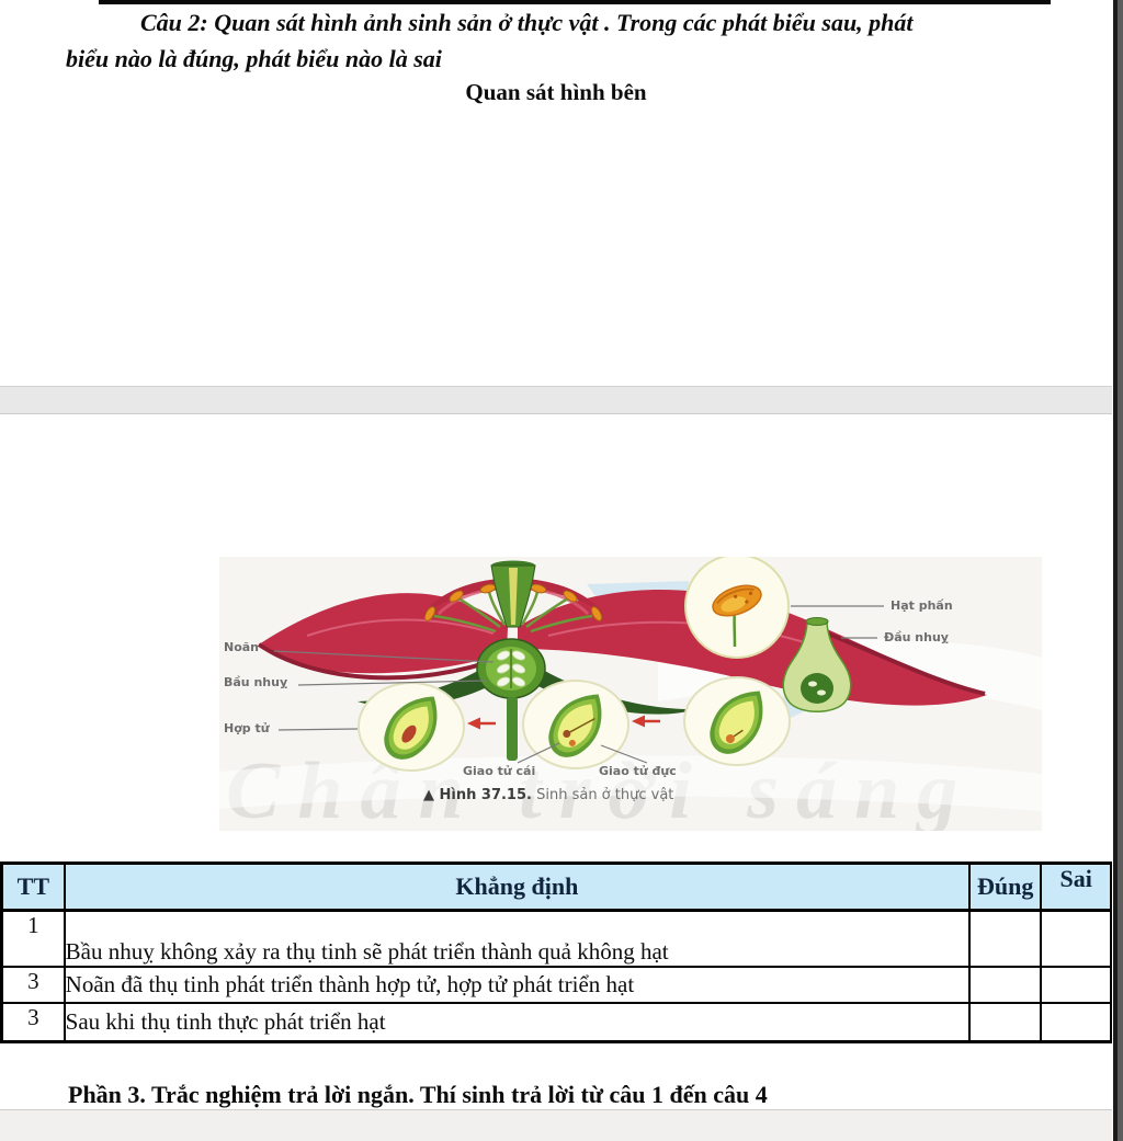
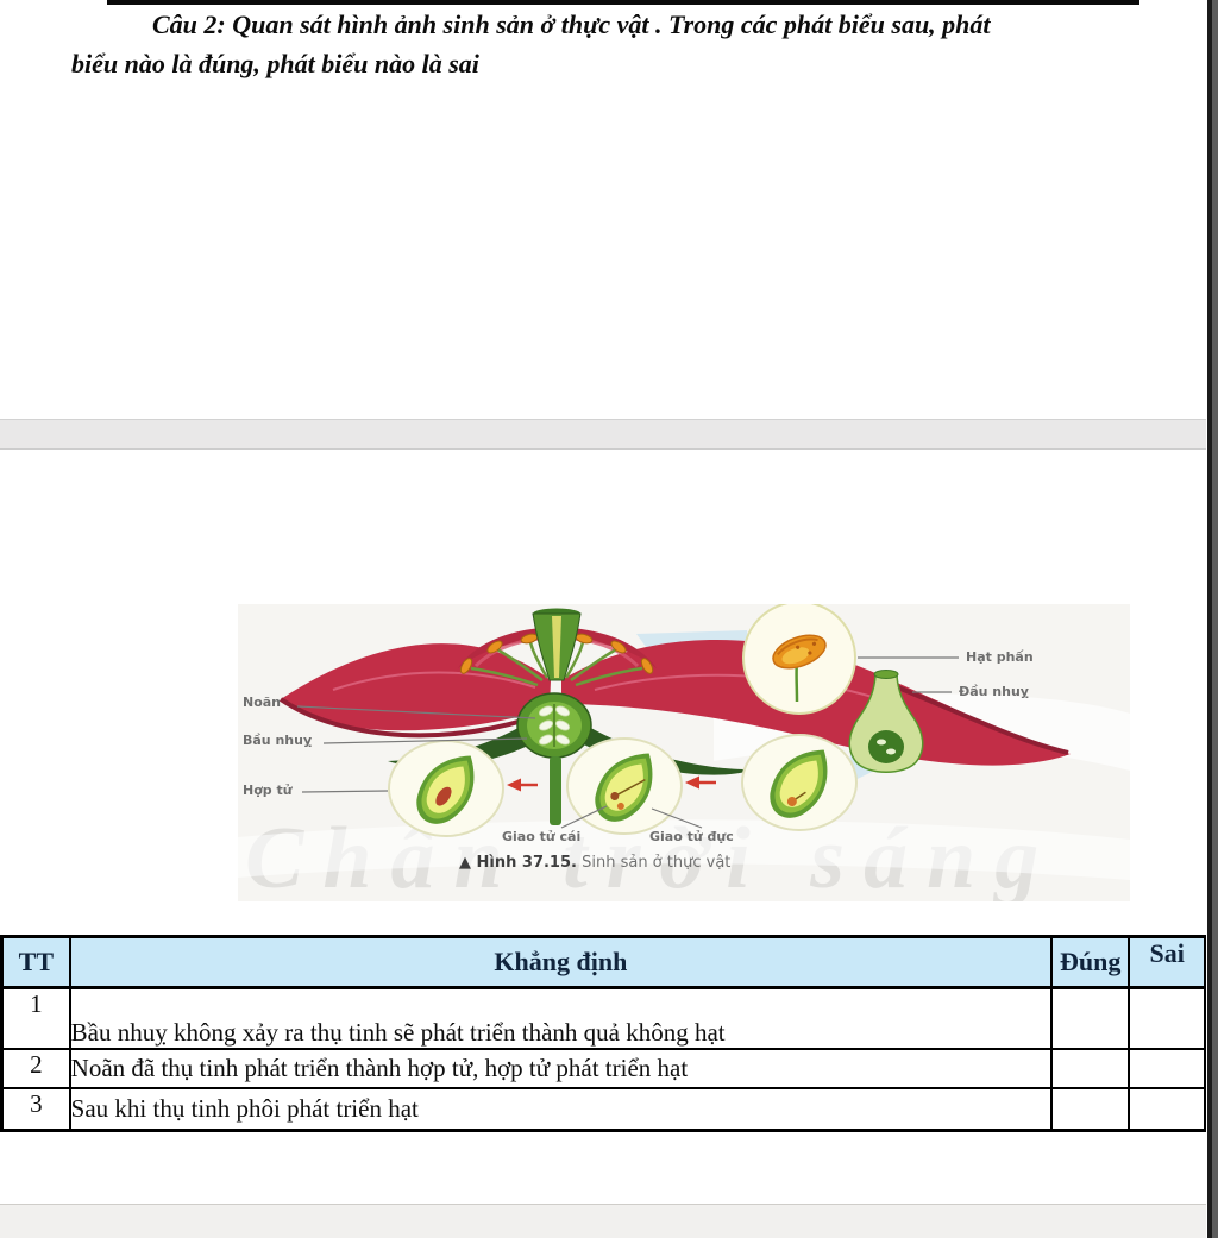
  Câu 2: Quan sát hình ảnh sinh sản ở thực vật . Trong các phát biểu sau, phát
  biểu nào là đúng, phát biểu nào là sai
- Quan sát hình bên
  Chân trời sáng
  Noãn
  Bầu nhuỵ
  Hợp tử
  Hạt phấn
  Đầu nhuỵ
  Giao tử cái
  Giao tử đực
  ▲ Hình 37.15. Sinh sản ở thực vật
  TT	Khẳng định	Đúng	Sai
  1	Bầu nhuỵ không xảy ra thụ tinh sẽ phát triển thành quả không hạt
- 3	Noãn đã thụ tinh phát triển thành hợp tử, hợp tử phát triển hạt
+ 2	Noãn đã thụ tinh phát triển thành hợp tử, hợp tử phát triển hạt
- 3	Sau khi thụ tinh thực phát triển hạt
+ 3	Sau khi thụ tinh phôi phát triển hạt
- Phần 3. Trắc nghiệm trả lời ngắn. Thí sinh trả lời từ câu 1 đến câu 4
